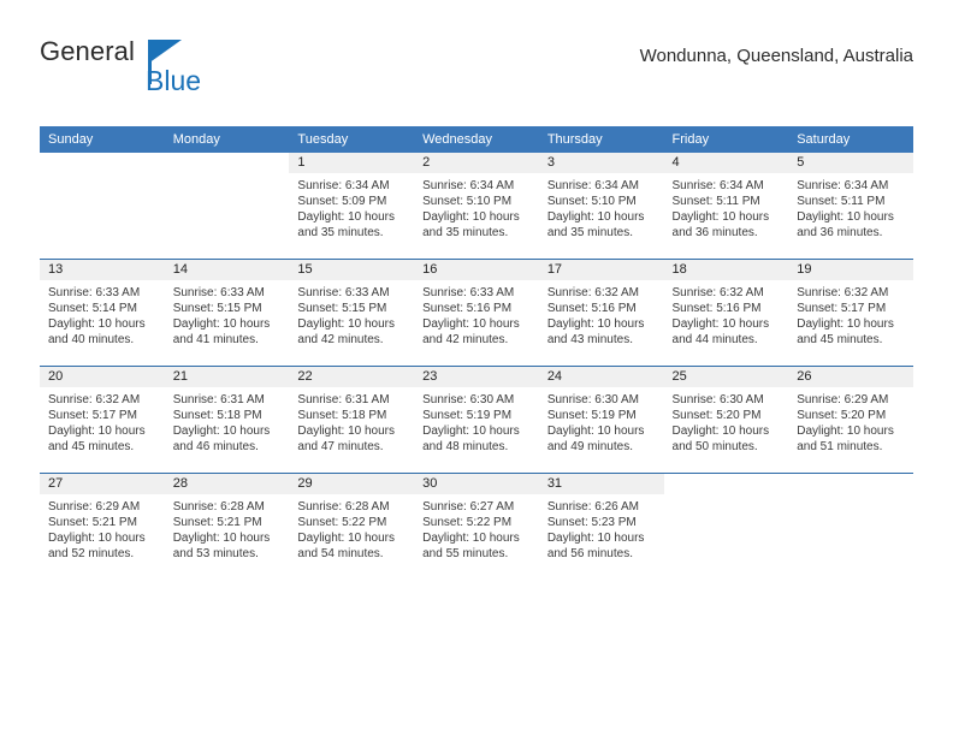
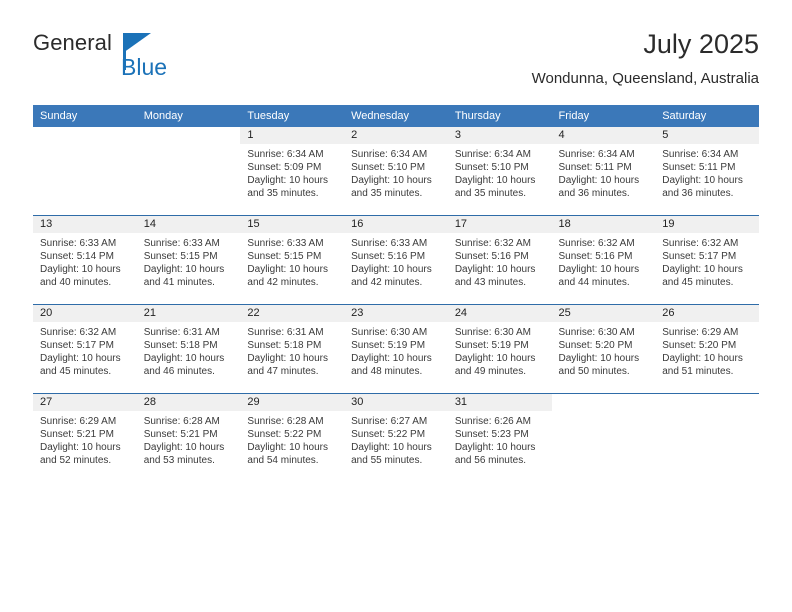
  General
  Blue
+ July 2025
  Wondunna, Queensland, Australia
  Sunday	Monday	Tuesday	Wednesday	Thursday	Friday	Saturday
  		1Sunrise: 6:34 AMSunset: 5:09 PMDaylight: 10 hoursand 35 minutes.	2Sunrise: 6:34 AMSunset: 5:10 PMDaylight: 10 hoursand 35 minutes.	3Sunrise: 6:34 AMSunset: 5:10 PMDaylight: 10 hoursand 35 minutes.	4Sunrise: 6:34 AMSunset: 5:11 PMDaylight: 10 hoursand 36 minutes.	5Sunrise: 6:34 AMSunset: 5:11 PMDaylight: 10 hoursand 36 minutes.
  13Sunrise: 6:33 AMSunset: 5:14 PMDaylight: 10 hoursand 40 minutes.	14Sunrise: 6:33 AMSunset: 5:15 PMDaylight: 10 hoursand 41 minutes.	15Sunrise: 6:33 AMSunset: 5:15 PMDaylight: 10 hoursand 42 minutes.	16Sunrise: 6:33 AMSunset: 5:16 PMDaylight: 10 hoursand 42 minutes.	17Sunrise: 6:32 AMSunset: 5:16 PMDaylight: 10 hoursand 43 minutes.	18Sunrise: 6:32 AMSunset: 5:16 PMDaylight: 10 hoursand 44 minutes.	19Sunrise: 6:32 AMSunset: 5:17 PMDaylight: 10 hoursand 45 minutes.
  20Sunrise: 6:32 AMSunset: 5:17 PMDaylight: 10 hoursand 45 minutes.	21Sunrise: 6:31 AMSunset: 5:18 PMDaylight: 10 hoursand 46 minutes.	22Sunrise: 6:31 AMSunset: 5:18 PMDaylight: 10 hoursand 47 minutes.	23Sunrise: 6:30 AMSunset: 5:19 PMDaylight: 10 hoursand 48 minutes.	24Sunrise: 6:30 AMSunset: 5:19 PMDaylight: 10 hoursand 49 minutes.	25Sunrise: 6:30 AMSunset: 5:20 PMDaylight: 10 hoursand 50 minutes.	26Sunrise: 6:29 AMSunset: 5:20 PMDaylight: 10 hoursand 51 minutes.
  27Sunrise: 6:29 AMSunset: 5:21 PMDaylight: 10 hoursand 52 minutes.	28Sunrise: 6:28 AMSunset: 5:21 PMDaylight: 10 hoursand 53 minutes.	29Sunrise: 6:28 AMSunset: 5:22 PMDaylight: 10 hoursand 54 minutes.	30Sunrise: 6:27 AMSunset: 5:22 PMDaylight: 10 hoursand 55 minutes.	31Sunrise: 6:26 AMSunset: 5:23 PMDaylight: 10 hoursand 56 minutes.
